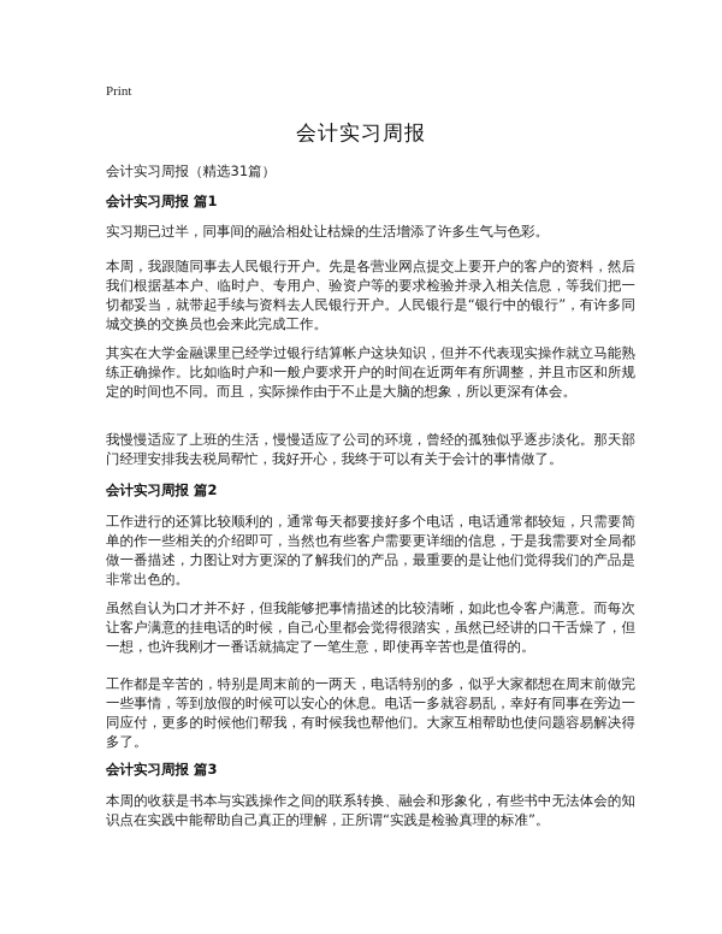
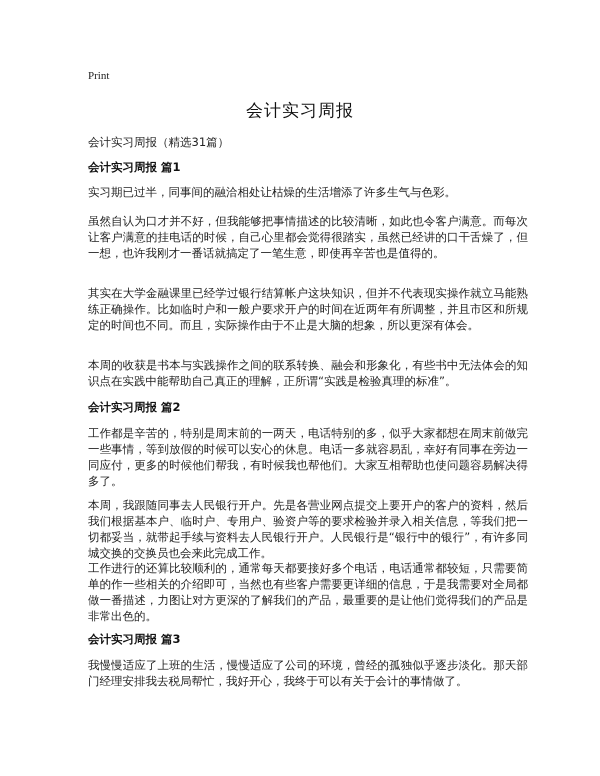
  Print
  会计实习周报
  会计实习周报（精选31篇）
  会计实习周报 篇1
  实习期已过半，同事间的融洽相处让枯燥的生活增添了许多生气与色彩。
- 本周，我跟随同事去人民银行开户。先是各营业网点提交上要开户的客户的资料，然后我们根据基本户、临时户、专用户、验资户等的要求检验并录入相关信息，等我们把一切都妥当，就带起手续与资料去人民银行开户。人民银行是“银行中的银行”，有许多同城交换的交换员也会来此完成工作。
+ 虽然自认为口才并不好，但我能够把事情描述的比较清晰，如此也令客户满意。而每次让客户满意的挂电话的时候，自己心里都会觉得很踏实，虽然已经讲的口干舌燥了，但一想，也许我刚才一番话就搞定了一笔生意，即使再辛苦也是值得的。
  其实在大学金融课里已经学过银行结算帐户这块知识，但并不代表现实操作就立马能熟练正确操作。比如临时户和一般户要求开户的时间在近两年有所调整，并且市区和所规定的时间也不同。而且，实际操作由于不止是大脑的想象，所以更深有体会。
- 我慢慢适应了上班的生活，慢慢适应了公司的环境，曾经的孤独似乎逐步淡化。那天部门经理安排我去税局帮忙，我好开心，我终于可以有关于会计的事情做了。
+ 本周的收获是书本与实践操作之间的联系转换、融会和形象化，有些书中无法体会的知识点在实践中能帮助自己真正的理解，正所谓“实践是检验真理的标准”。
  会计实习周报 篇2
- 工作进行的还算比较顺利的，通常每天都要接好多个电话，电话通常都较短，只需要简单的作一些相关的介绍即可，当然也有些客户需要更详细的信息，于是我需要对全局都做一番描述，力图让对方更深的了解我们的产品，最重要的是让他们觉得我们的产品是非常出色的。
+ 工作都是辛苦的，特别是周末前的一两天，电话特别的多，似乎大家都想在周末前做完一些事情，等到放假的时候可以安心的休息。电话一多就容易乱，幸好有同事在旁边一同应付，更多的时候他们帮我，有时候我也帮他们。大家互相帮助也使问题容易解决得多了。
- 虽然自认为口才并不好，但我能够把事情描述的比较清晰，如此也令客户满意。而每次让客户满意的挂电话的时候，自己心里都会觉得很踏实，虽然已经讲的口干舌燥了，但一想，也许我刚才一番话就搞定了一笔生意，即使再辛苦也是值得的。
+ 本周，我跟随同事去人民银行开户。先是各营业网点提交上要开户的客户的资料，然后我们根据基本户、临时户、专用户、验资户等的要求检验并录入相关信息，等我们把一切都妥当，就带起手续与资料去人民银行开户。人民银行是“银行中的银行”，有许多同城交换的交换员也会来此完成工作。
- 工作都是辛苦的，特别是周末前的一两天，电话特别的多，似乎大家都想在周末前做完一些事情，等到放假的时候可以安心的休息。电话一多就容易乱，幸好有同事在旁边一同应付，更多的时候他们帮我，有时候我也帮他们。大家互相帮助也使问题容易解决得多了。
+ 工作进行的还算比较顺利的，通常每天都要接好多个电话，电话通常都较短，只需要简单的作一些相关的介绍即可，当然也有些客户需要更详细的信息，于是我需要对全局都做一番描述，力图让对方更深的了解我们的产品，最重要的是让他们觉得我们的产品是非常出色的。
  会计实习周报 篇3
- 本周的收获是书本与实践操作之间的联系转换、融会和形象化，有些书中无法体会的知识点在实践中能帮助自己真正的理解，正所谓“实践是检验真理的标准”。
+ 我慢慢适应了上班的生活，慢慢适应了公司的环境，曾经的孤独似乎逐步淡化。那天部门经理安排我去税局帮忙，我好开心，我终于可以有关于会计的事情做了。
